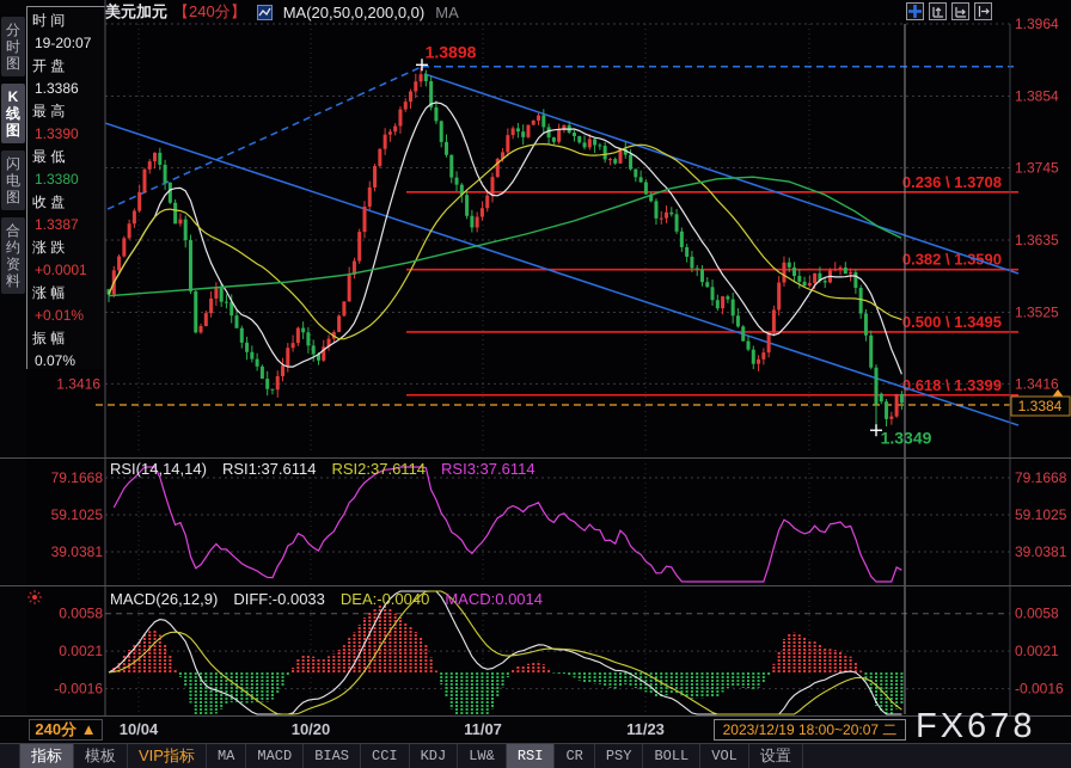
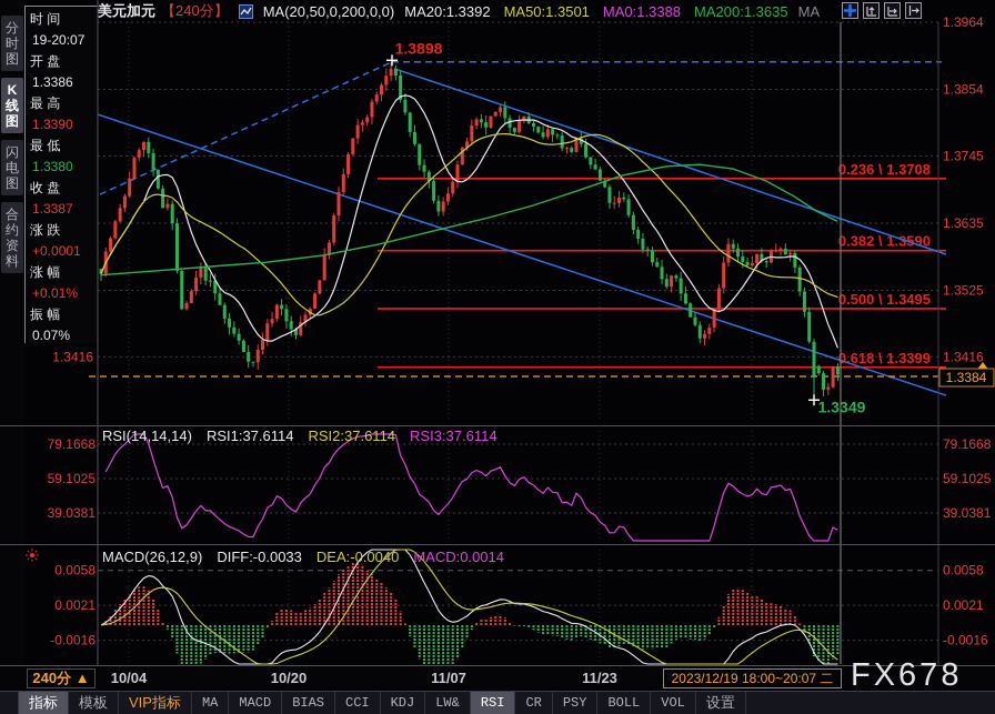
  分
  时
  图
  K
  线
  图
  闪
  电
  图
  合
  约
  资
  料
  时 间
  19-20:07
  开 盘
  1.3386
  最 高
  1.3390
  最 低
  1.3380
  收 盘
  1.3387
  涨 跌
  +0.0001
  涨 幅
  +0.01%
  振 幅
  0.07%
  美元加元
  【240分】
  MA(20,50,0,200,0,0)
+ MA20:1.3392
+ MA50:1.3501
+ MA0:1.3388
+ MA200:1.3635
  MA
  1.3964
  1.3854
  1.3745
  1.3635
  1.3525
  1.3416
  1.3416
  0.236 \ 1.3708
  0.382 \ 1.3590
  0.500 \ 1.3495
  0.618 \ 1.3399
  1.3898
  1.3349
  79.1668
  79.1668
  59.1025
  59.1025
  39.0381
  39.0381
  0.0058
  0.0058
  0.0021
  0.0021
  -0.0016
  -0.0016
  1.3384
  RSI(14,14,14)
  RSI1:37.6114
  RSI2:37.6114
  RSI3:37.6114
  MACD(26,12,9)
  DIFF:-0.0033
  DEA:-0.0040
  MACD:0.0014
  240分 ▲
  2023/12/19 18:00~20:07 二
  10/04
  10/20
  11/07
  11/23
  FX678
  指标
  模板
  VIP指标
  MA
  MACD
  BIAS
  CCI
  KDJ
  LW&
  RSI
  CR
  PSY
  BOLL
  VOL
  设置
